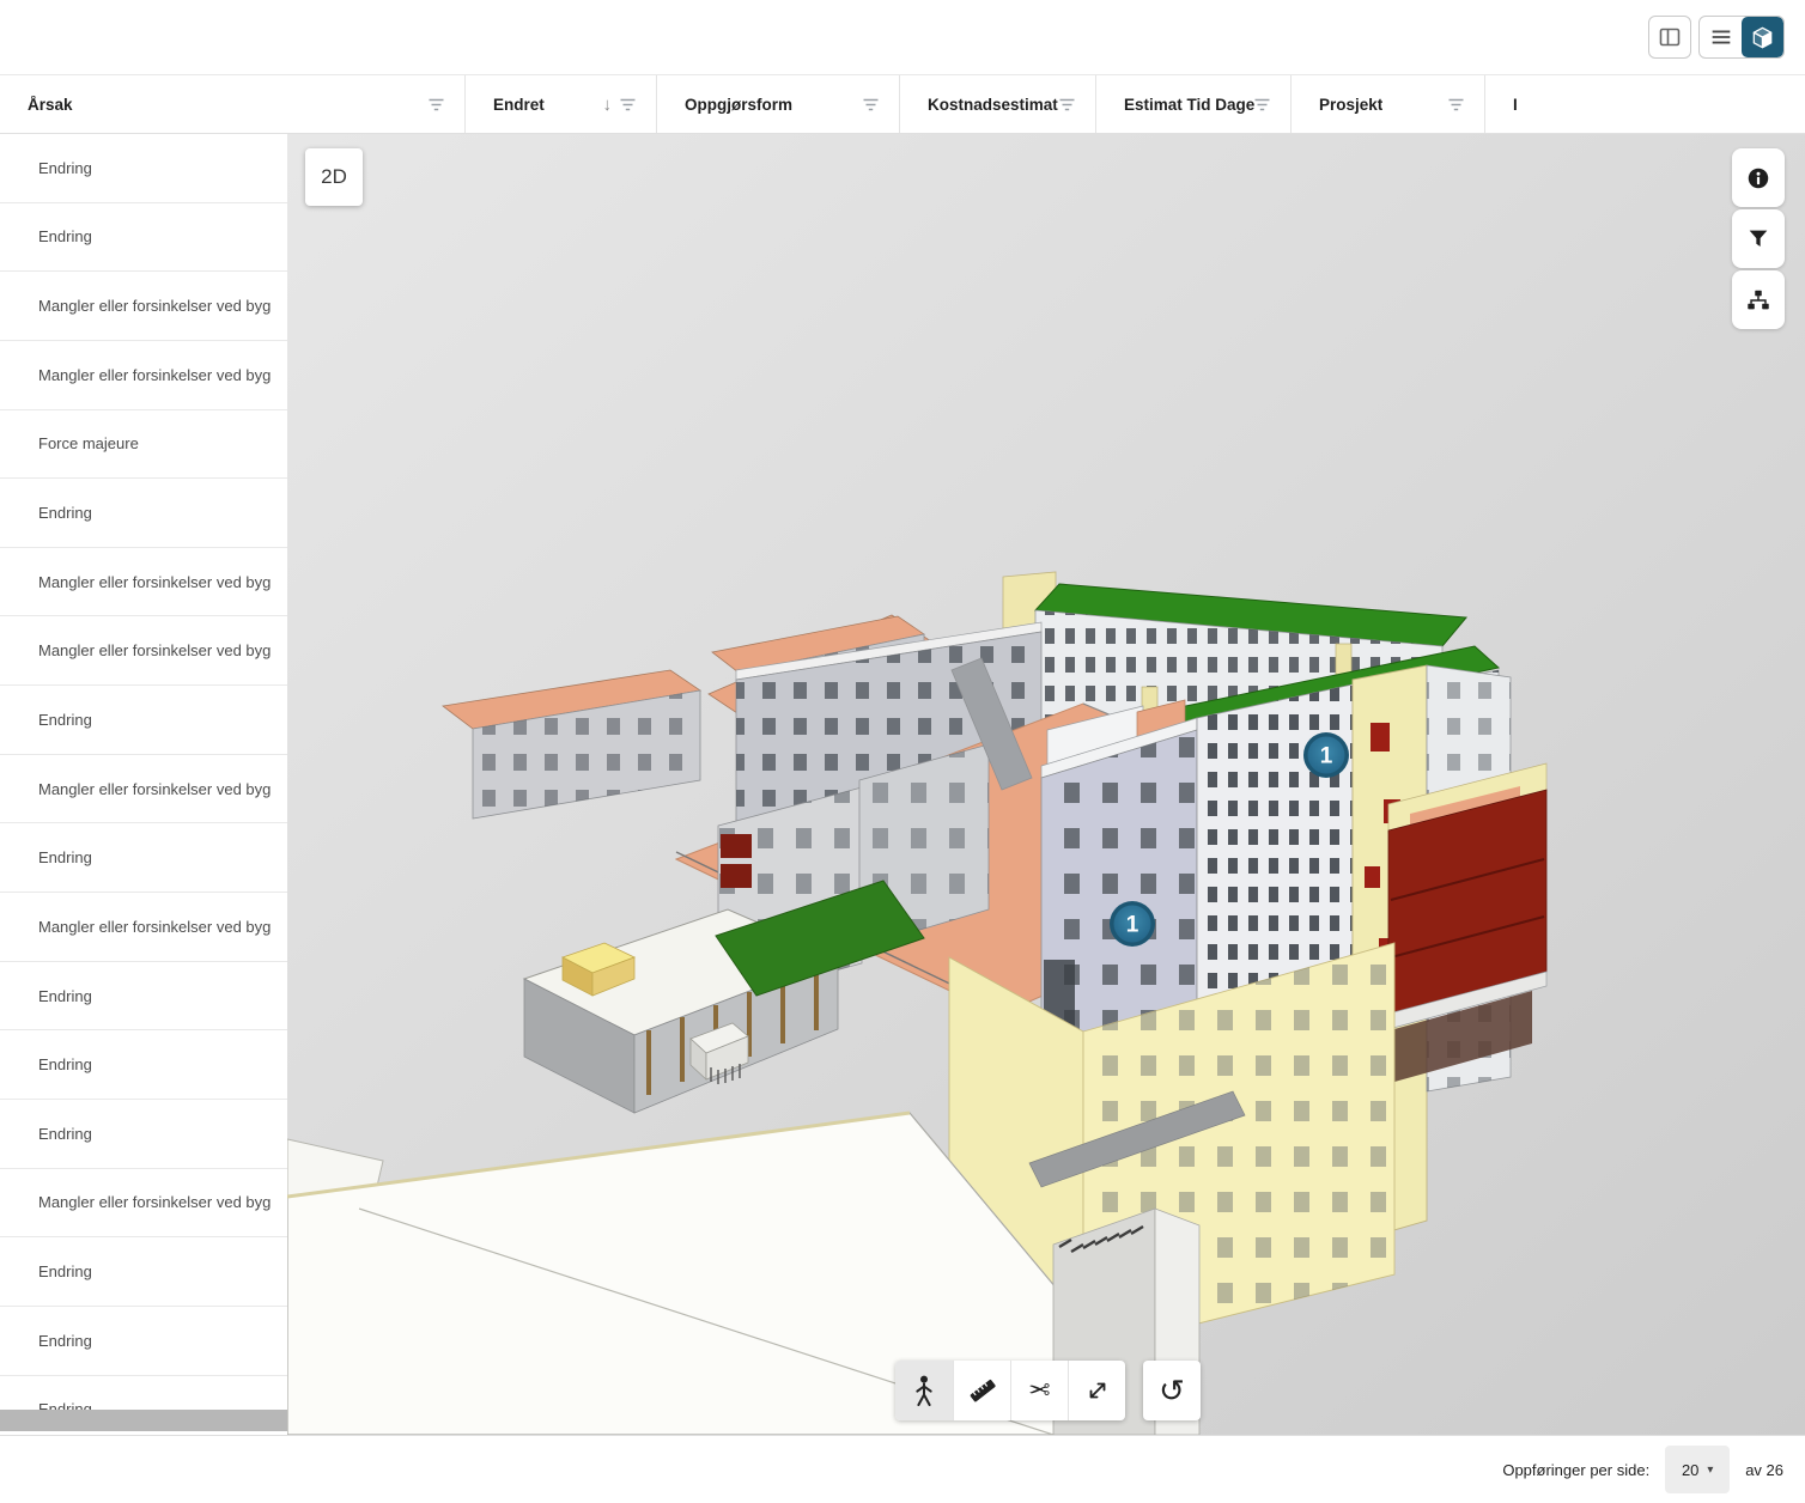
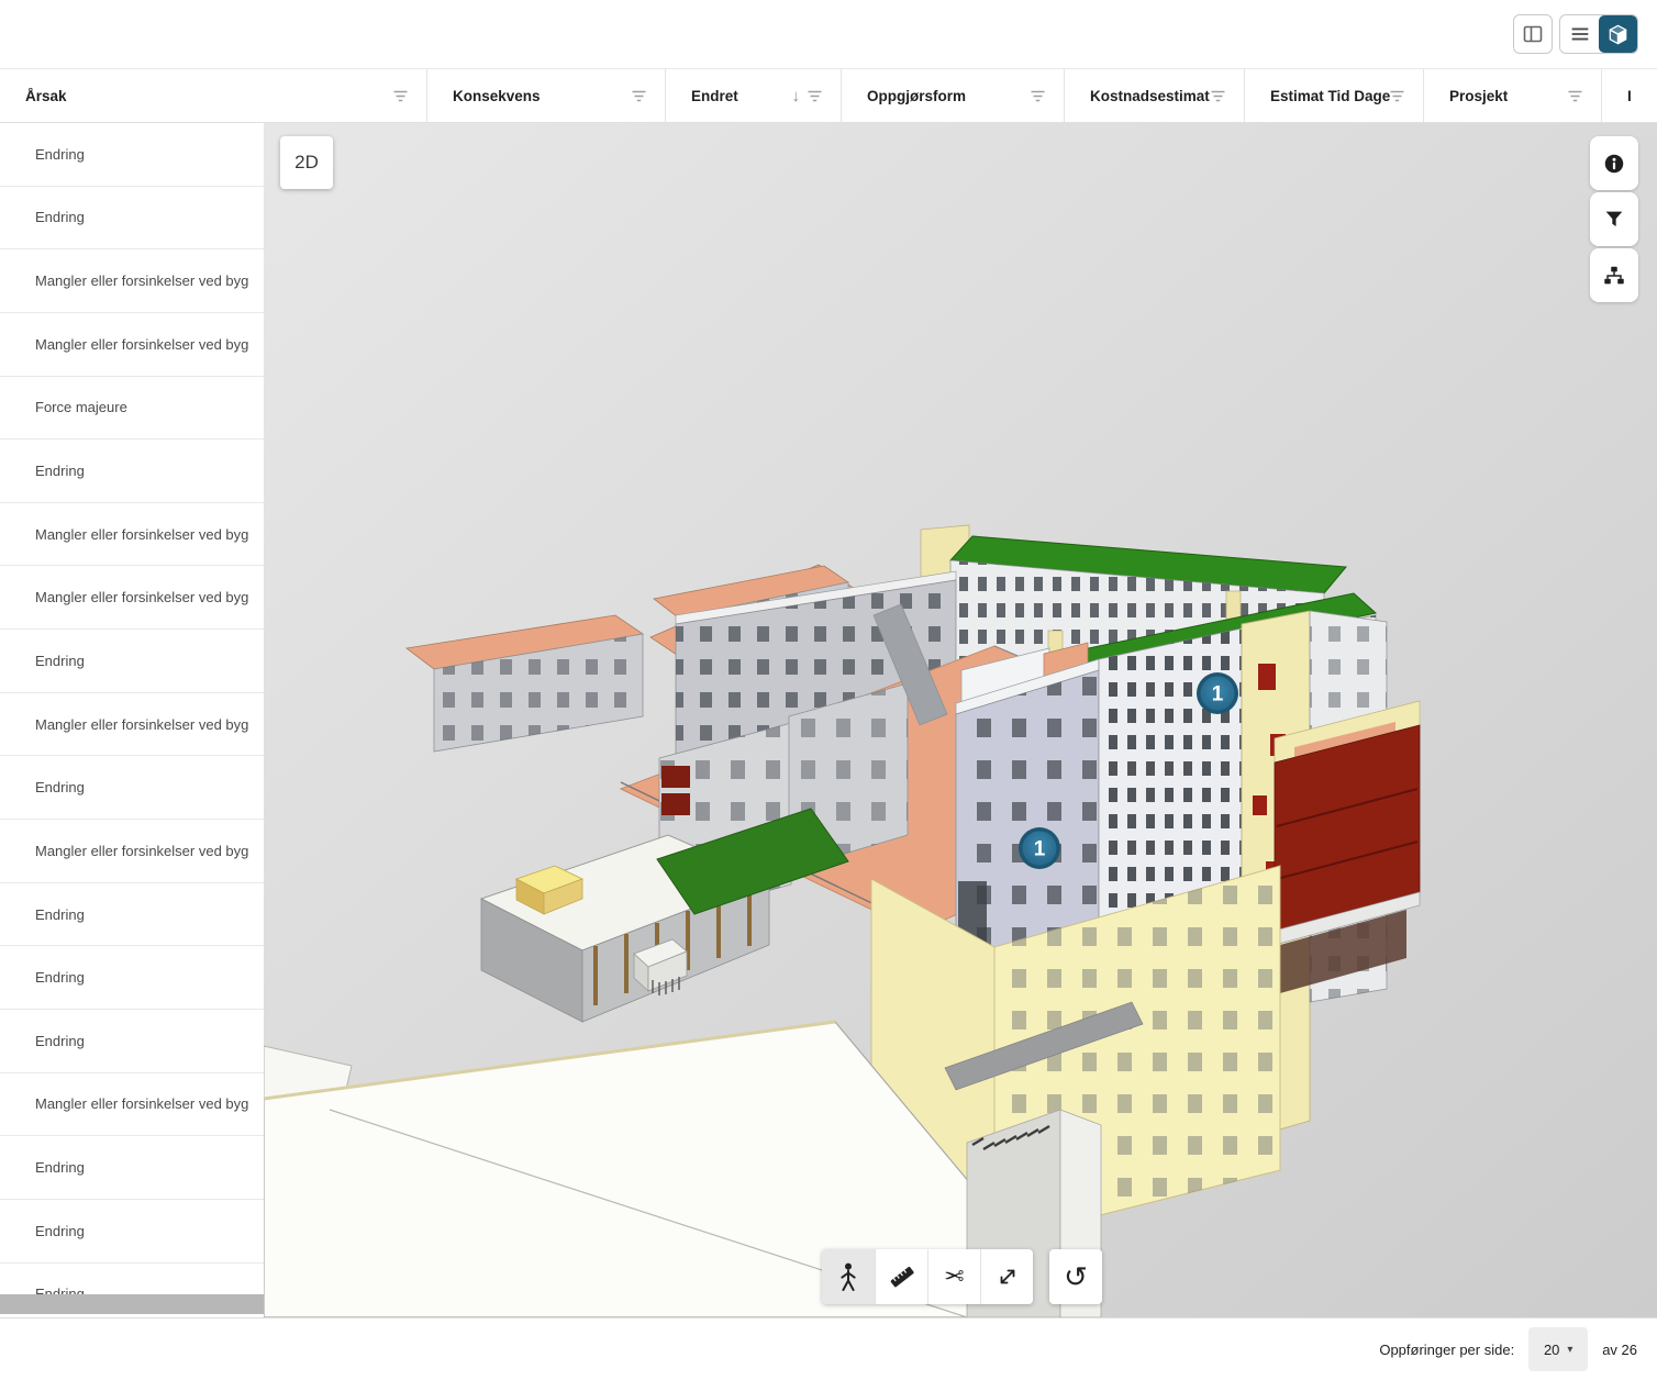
  Årsak
+ Konsekvens
  Endret
  ↓
  Oppgjørsform
  Kostnadsestimat
  Estimat Tid Dage
  Prosjekt
  I
  Endring
  Endring
  Mangler eller forsinkelser ved byg
  Mangler eller forsinkelser ved byg
  Force majeure
  Endring
  Mangler eller forsinkelser ved byg
  Mangler eller forsinkelser ved byg
  Endring
  Mangler eller forsinkelser ved byg
  Endring
  Mangler eller forsinkelser ved byg
  Endring
  Endring
  Endring
  Mangler eller forsinkelser ved byg
  Endring
  Endring
  1
  1
  2D
  ↺
  Oppføringer per side:
  20
  ▾
  av 26
